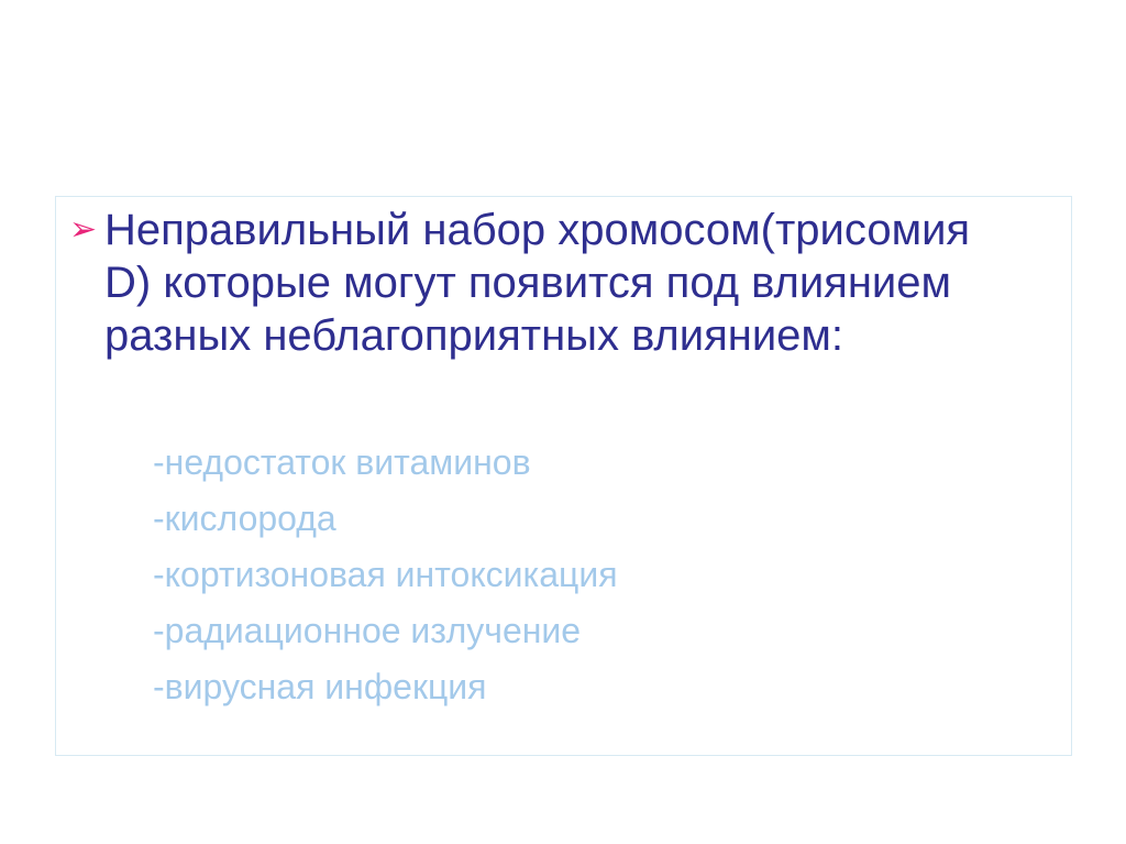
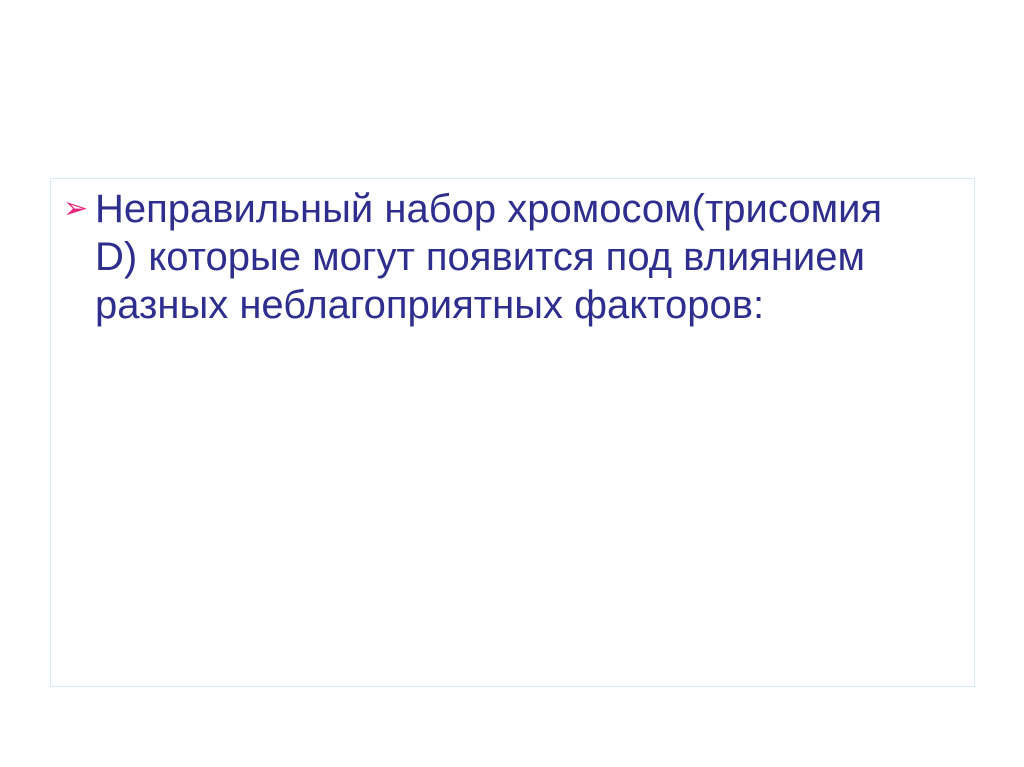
  ➢
- Неправильный набор хромосом(трисомия D) которые могут появится под влиянием разных неблагоприятных влиянием:
+ Неправильный набор хромосом(трисомия D) которые могут появится под влиянием разных неблагоприятных факторов:
- -недостаток витаминов
- -кислорода
- -кортизоновая интоксикация
- -радиационное излучение
- -вирусная инфекция
